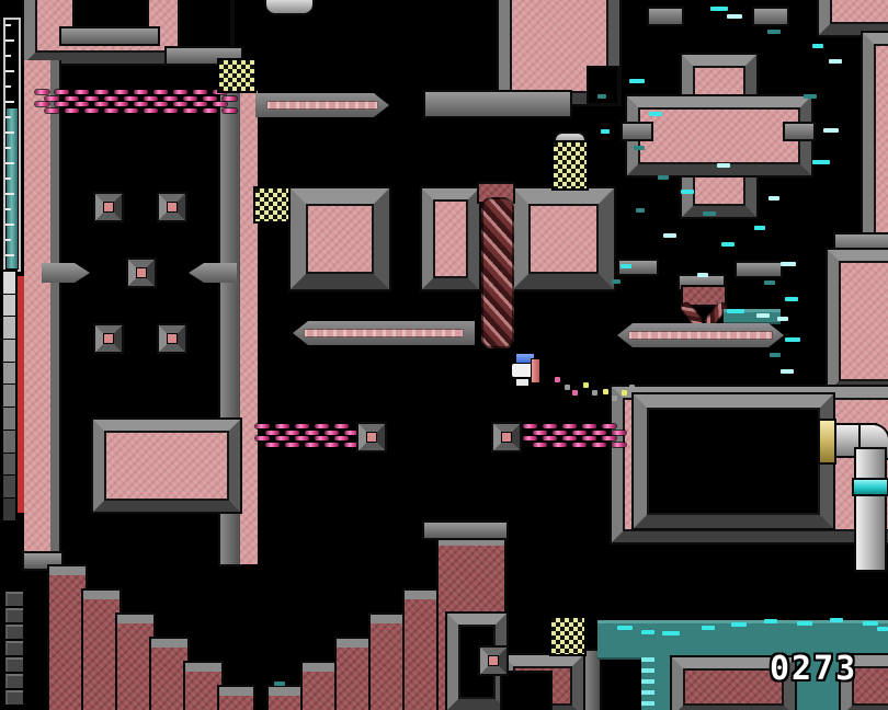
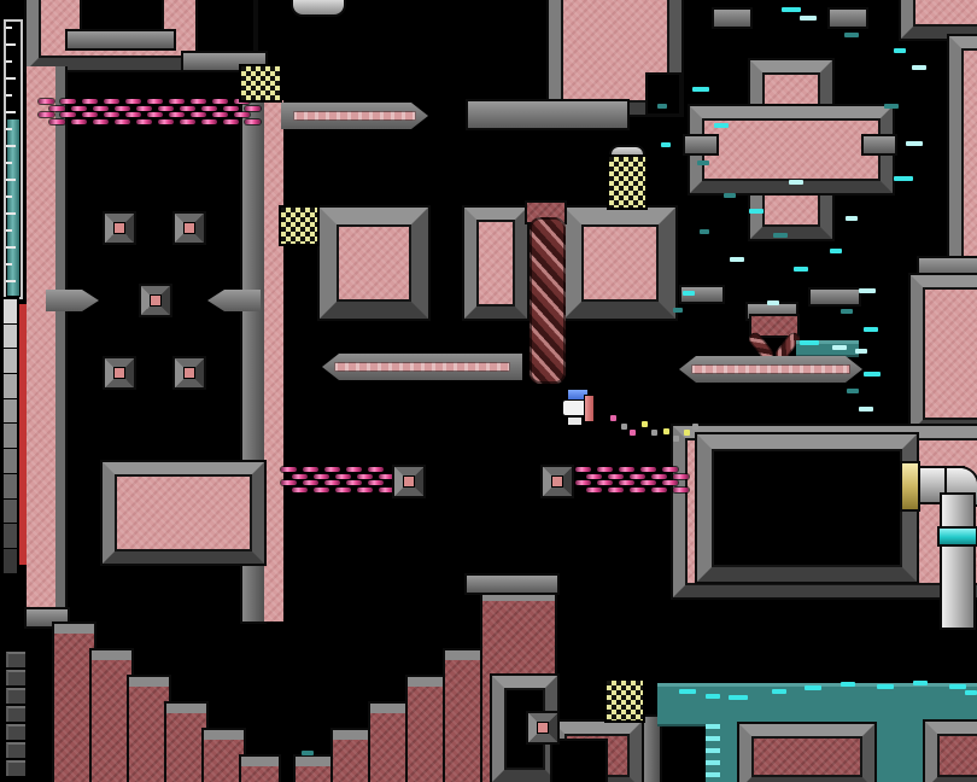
- 0273
